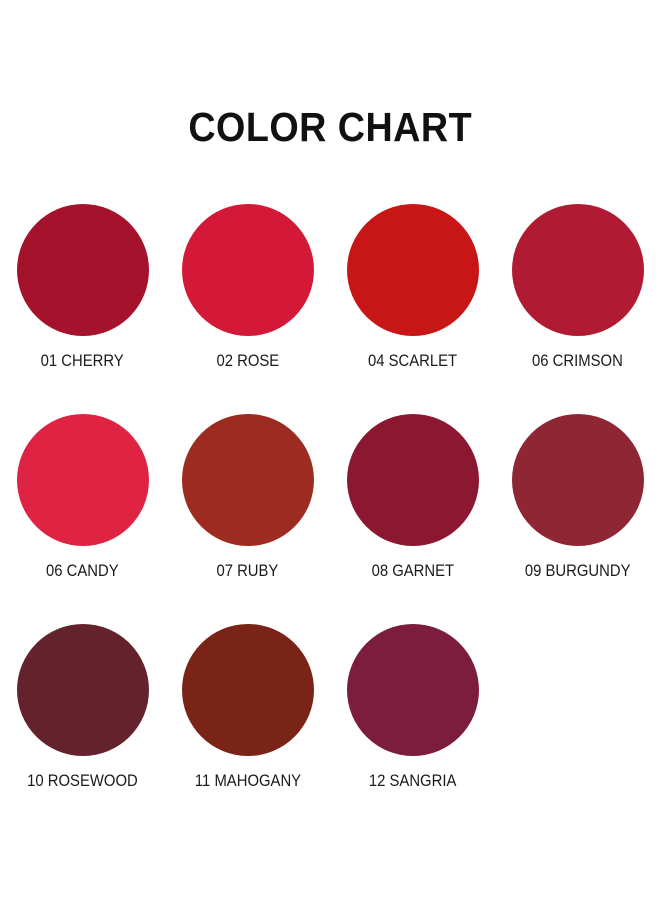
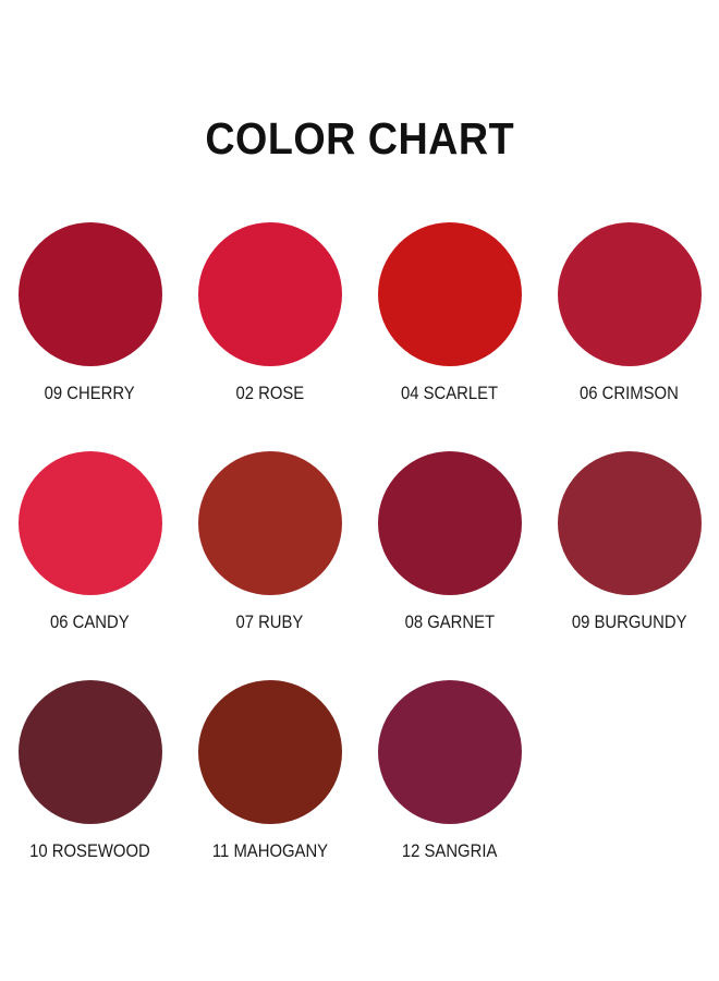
  COLOR CHART
- 01 CHERRY
+ 09 CHERRY
  02 ROSE
  04 SCARLET
  06 CRIMSON
  06 CANDY
  07 RUBY
  08 GARNET
  09 BURGUNDY
  10 ROSEWOOD
  11 MAHOGANY
  12 SANGRIA
